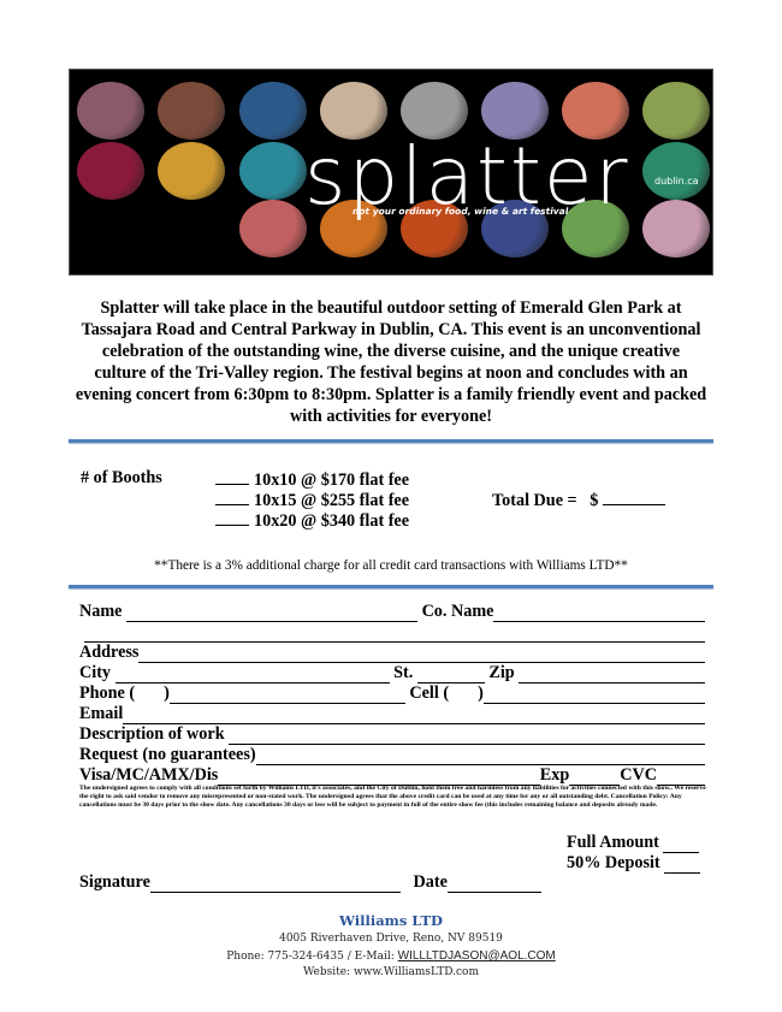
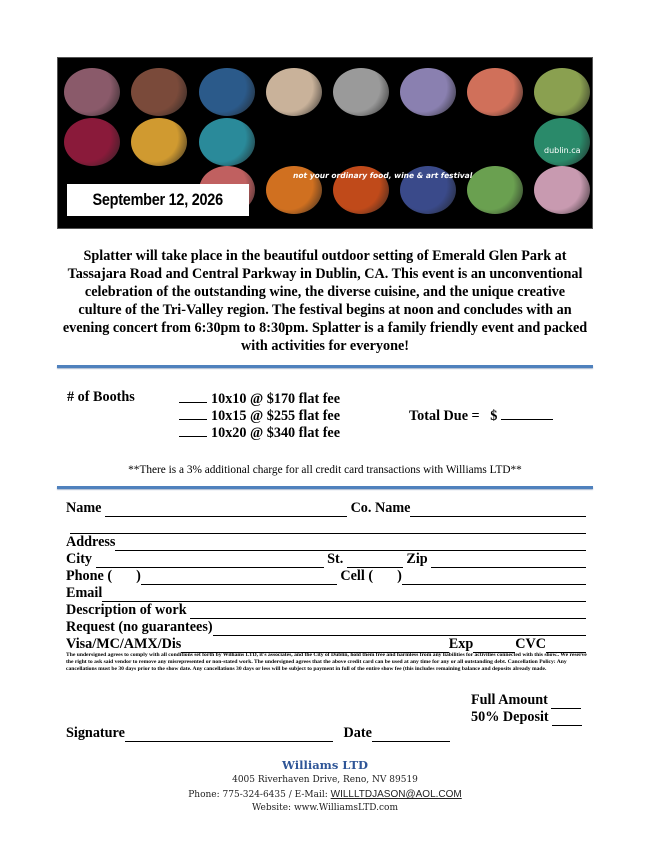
- splatter
  not your ordinary food, wine & art festival
+ September 12, 2026
  dublin.ca
  Splatter will take place in the beautiful outdoor setting of Emerald Glen Park at Tassajara Road and Central Parkway in Dublin, CA. This event is an unconventional celebration of the outstanding wine, the diverse cuisine, and the unique creative culture of the Tri-Valley region. The festival begins at noon and concludes with an evening concert from 6:30pm to 8:30pm. Splatter is a family friendly event and packed with activities for everyone!
  # of Booths
  10x10 @ $170 flat fee
  10x15 @ $255 flat fee
  10x20 @ $340 flat fee
  Total Due = $
  **There is a 3% additional charge for all credit card transactions with Williams LTD**
  Name
  Co. Name
  Address
  City
  St.
  Zip
  Phone (
  )
  Cell (
  )
  Email
  Description of work
  Request (no guarantees)
  Visa/MC/AMX/Dis
  Exp
  CVC
  Full Amount
  50% Deposit
  Signature
  Date
  Williams LTD
  4005 Riverhaven Drive, Reno, NV 89519
  Phone: 775-324-6435 / E-Mail: WILLLTDJASON@AOL.COM
  Website: www.WilliamsLTD.com
